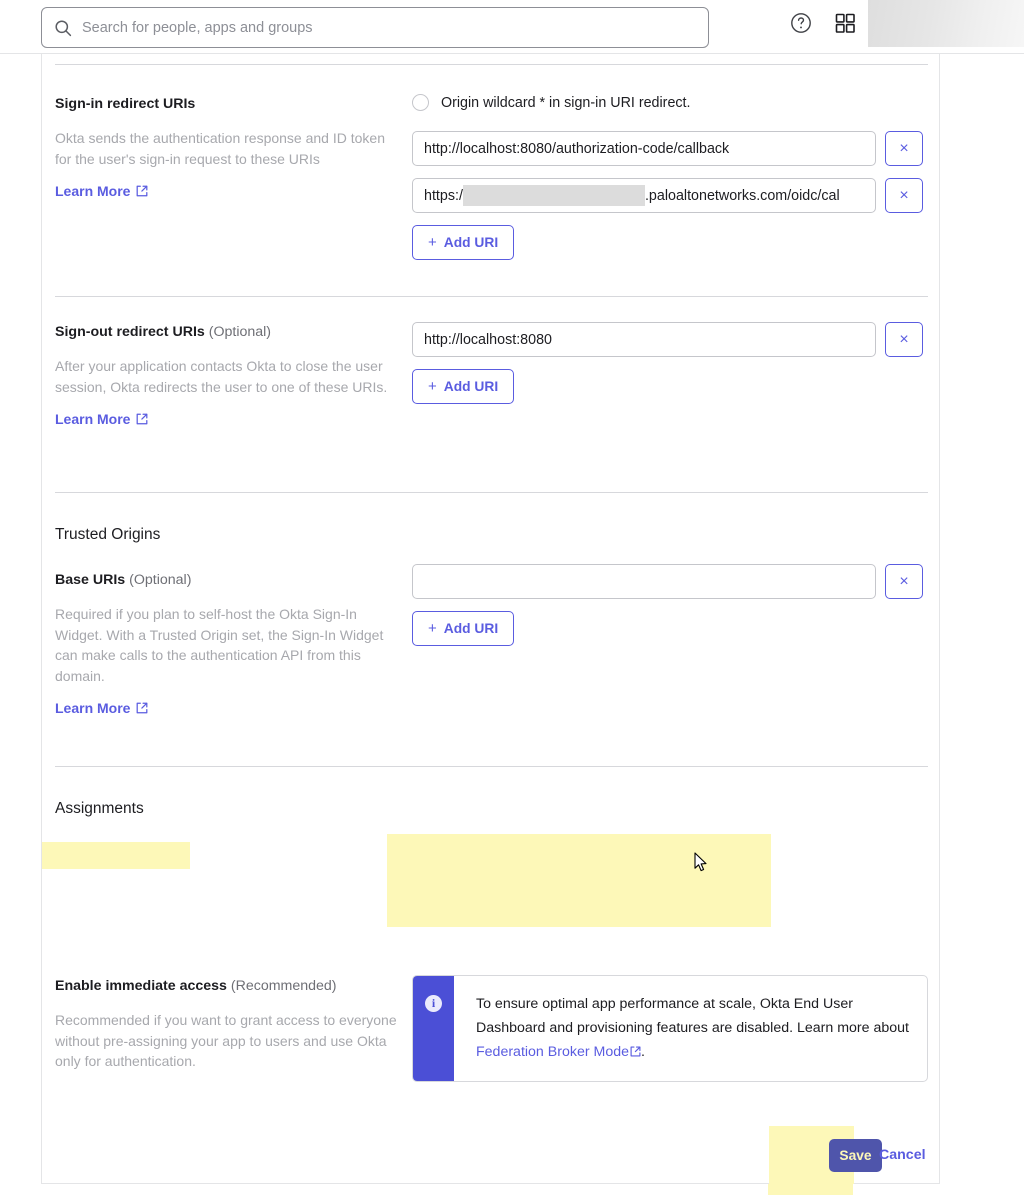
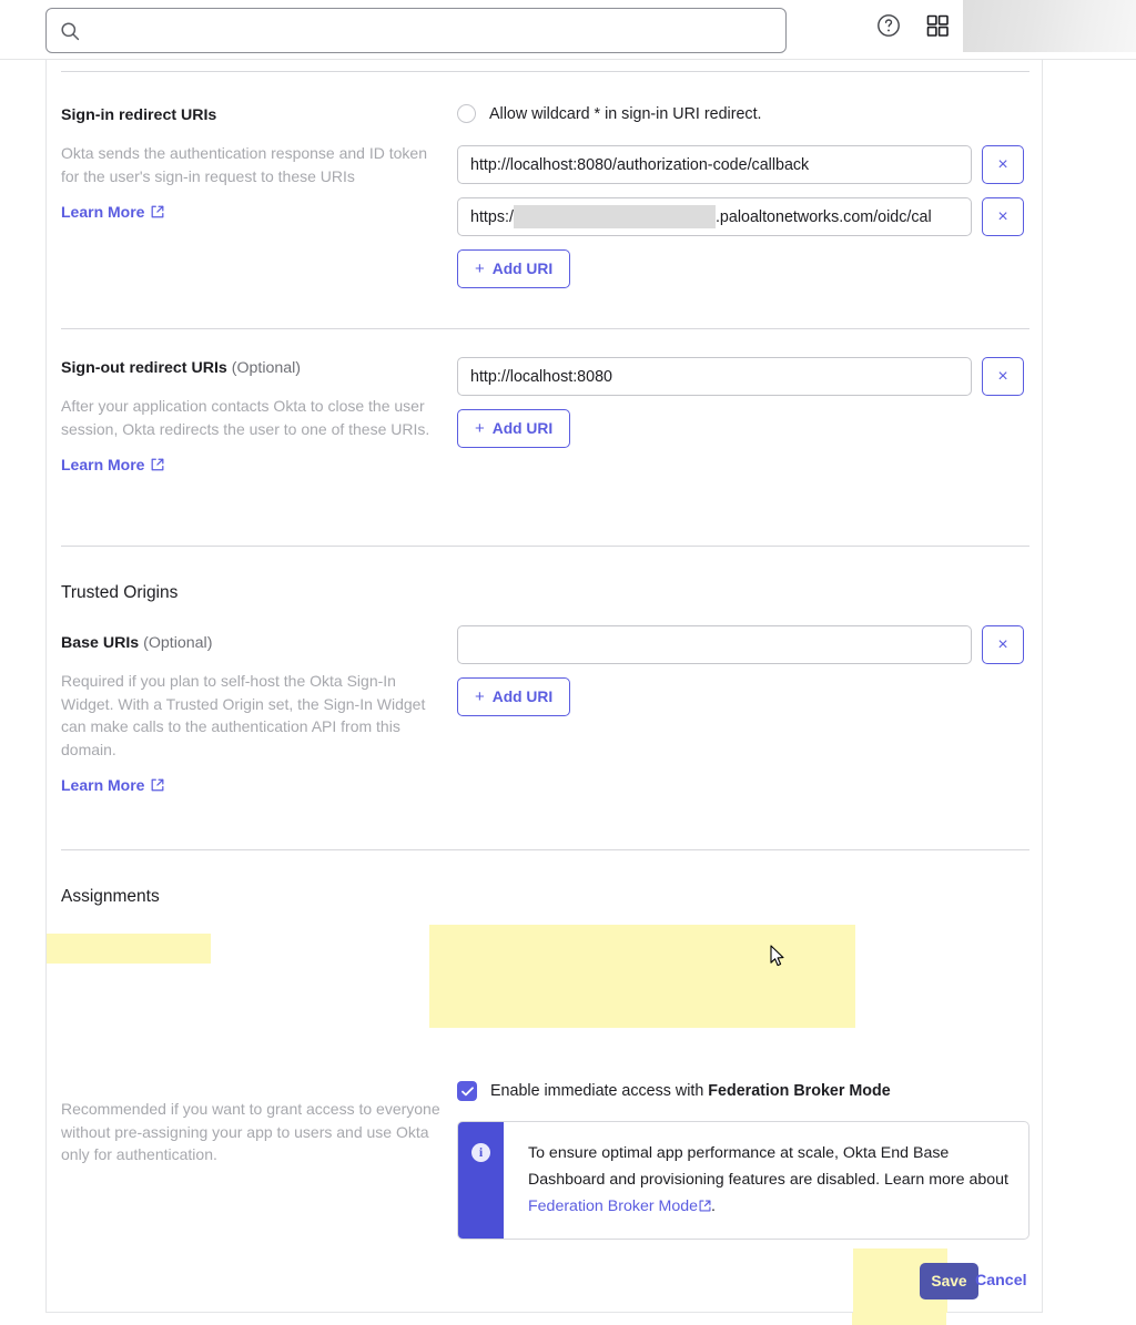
- Search for people, apps and groups
  Sign-in redirect URIs
  Okta sends the authentication response and ID token for the user's sign-in request to these URIs
  Learn More
- Origin wildcard * in sign-in URI redirect.
+ Allow wildcard * in sign-in URI redirect.
  http://localhost:8080/authorization-code/callback
  ×
  https:/
  .paloaltonetworks.com/oidc/cal
  ×
  +
  Add URI
  Sign-out redirect URIs (Optional)
  After your application contacts Okta to close the user session, Okta redirects the user to one of these URIs.
  Learn More
  http://localhost:8080
  ×
  +
  Add URI
  Trusted Origins
  Base URIs (Optional)
  Required if you plan to self-host the Okta Sign-In Widget. With a Trusted Origin set, the Sign-In Widget can make calls to the authentication API from this domain.
  Learn More
  ×
  +
  Add URI
  Assignments
- Enable immediate access (Recommended)
  Recommended if you want to grant access to everyone without pre-assigning your app to users and use Okta only for authentication.
+ Enable immediate access with Federation Broker Mode
  i
- To ensure optimal app performance at scale, Okta End User Dashboard and provisioning features are disabled. Learn more about Federation Broker Mode .
+ To ensure optimal app performance at scale, Okta End Base Dashboard and provisioning features are disabled. Learn more about Federation Broker Mode .
  Save
  Cancel
